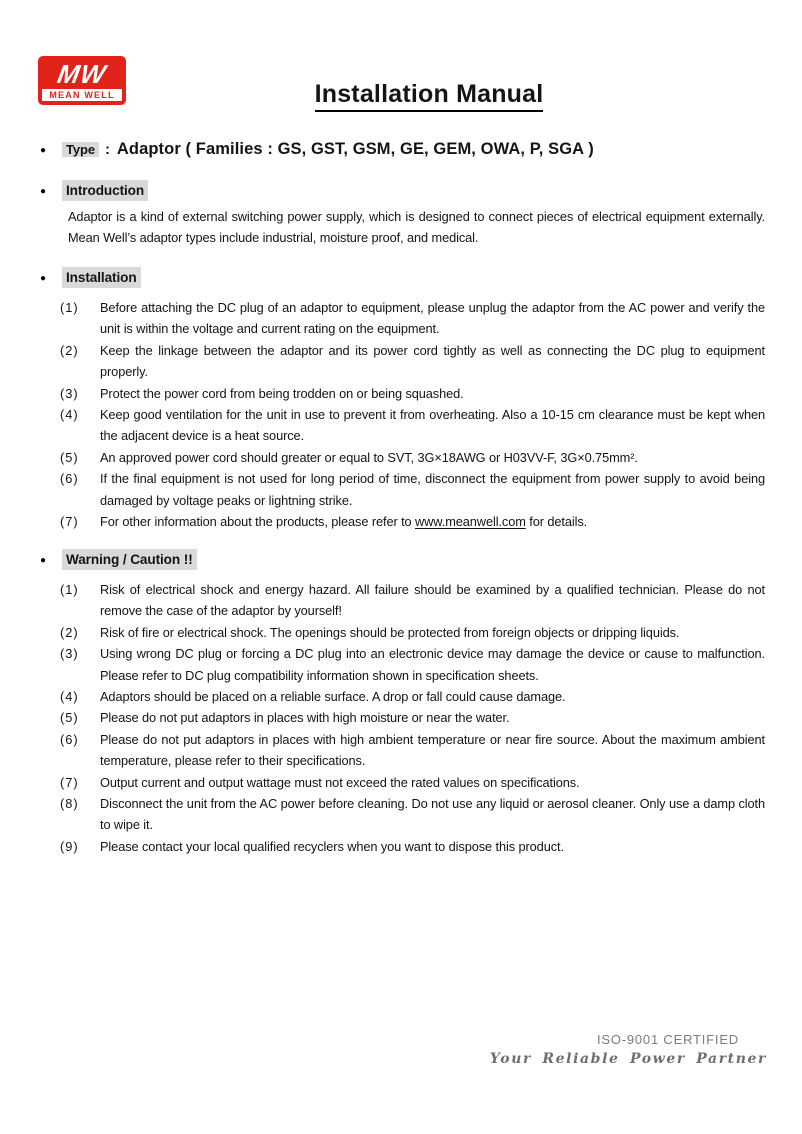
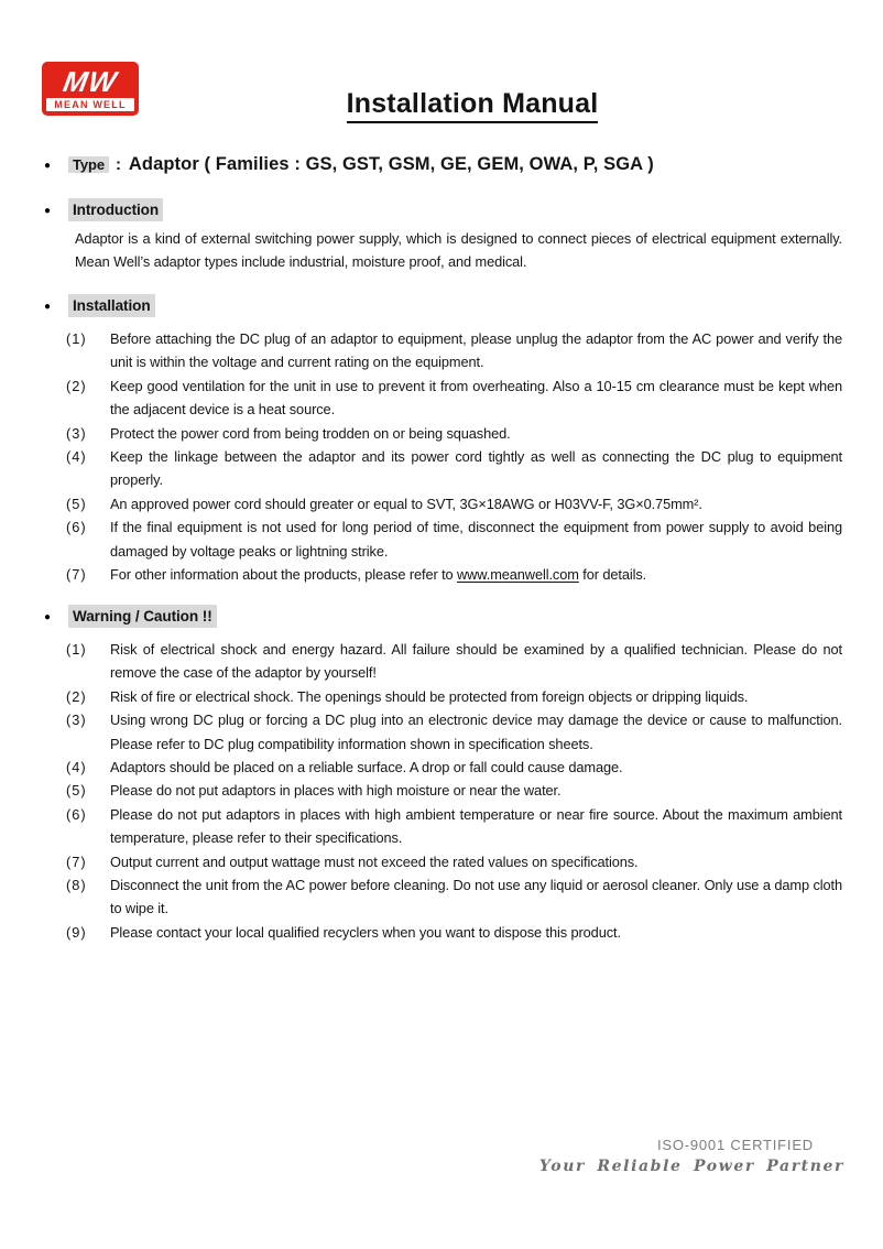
  MEAN WELL
  Installation Manual
  ●
  Type : Adaptor ( Families : GS, GST, GSM, GE, GEM, OWA, P, SGA )
  ●
  Introduction
  Adaptor is a kind of external switching power supply, which is designed to connect pieces of electrical equipment externally. Mean Well’s adaptor types include industrial, moisture proof, and medical.
  ●
  Installation
  (1)
  Before attaching the DC plug of an adaptor to equipment, please unplug the adaptor from the AC power and verify the unit is within the voltage and current rating on the equipment.
  (2)
- Keep the linkage between the adaptor and its power cord tightly as well as connecting the DC plug to equipment properly.
+ Keep good ventilation for the unit in use to prevent it from overheating. Also a 10-15 cm clearance must be kept when the adjacent device is a heat source.
  (3)
  Protect the power cord from being trodden on or being squashed.
  (4)
- Keep good ventilation for the unit in use to prevent it from overheating. Also a 10-15 cm clearance must be kept when the adjacent device is a heat source.
+ Keep the linkage between the adaptor and its power cord tightly as well as connecting the DC plug to equipment properly.
  (5)
  An approved power cord should greater or equal to SVT, 3G×18AWG or H03VV-F, 3G×0.75mm².
  (6)
  If the final equipment is not used for long period of time, disconnect the equipment from power supply to avoid being damaged by voltage peaks or lightning strike.
  (7)
  For other information about the products, please refer to www.meanwell.com for details.
  ●
  Warning / Caution !!
  (1)
  Risk of electrical shock and energy hazard. All failure should be examined by a qualified technician. Please do not remove the case of the adaptor by yourself!
  (2)
  Risk of fire or electrical shock. The openings should be protected from foreign objects or dripping liquids.
  (3)
  Using wrong DC plug or forcing a DC plug into an electronic device may damage the device or cause to malfunction. Please refer to DC plug compatibility information shown in specification sheets.
  (4)
  Adaptors should be placed on a reliable surface. A drop or fall could cause damage.
  (5)
  Please do not put adaptors in places with high moisture or near the water.
  (6)
  Please do not put adaptors in places with high ambient temperature or near fire source. About the maximum ambient temperature, please refer to their specifications.
  (7)
  Output current and output wattage must not exceed the rated values on specifications.
  (8)
  Disconnect the unit from the AC power before cleaning. Do not use any liquid or aerosol cleaner. Only use a damp cloth to wipe it.
  (9)
  Please contact your local qualified recyclers when you want to dispose this product.
  ISO-9001 CERTIFIED
  Your Reliable Power Partner
